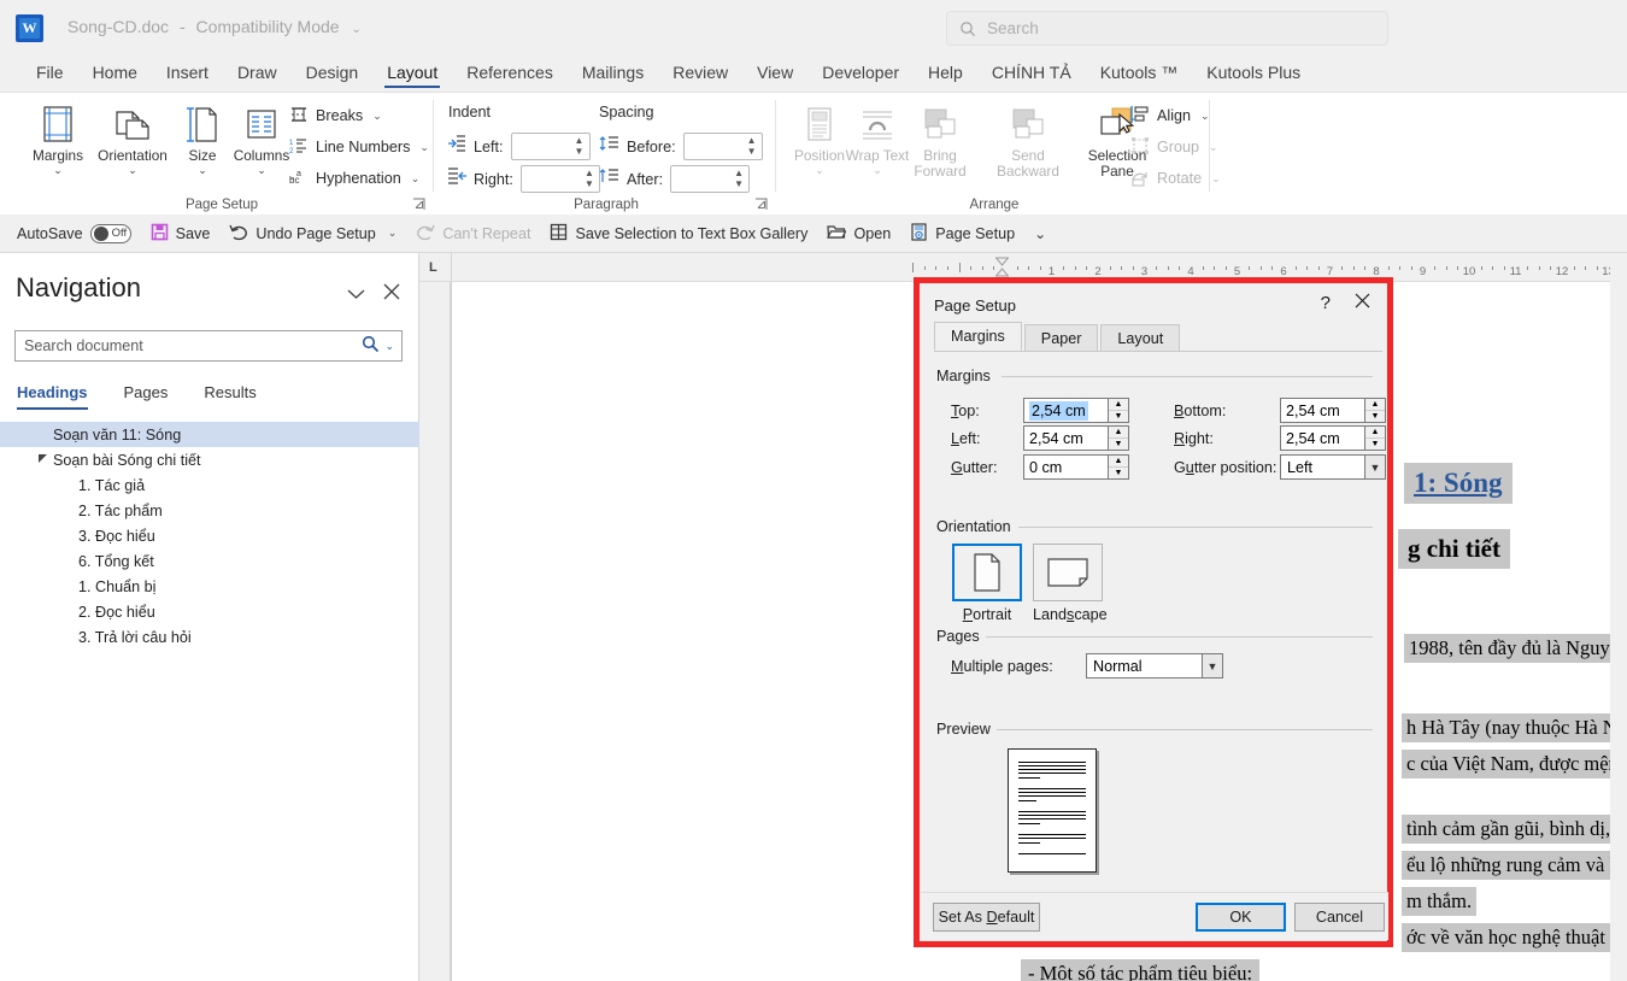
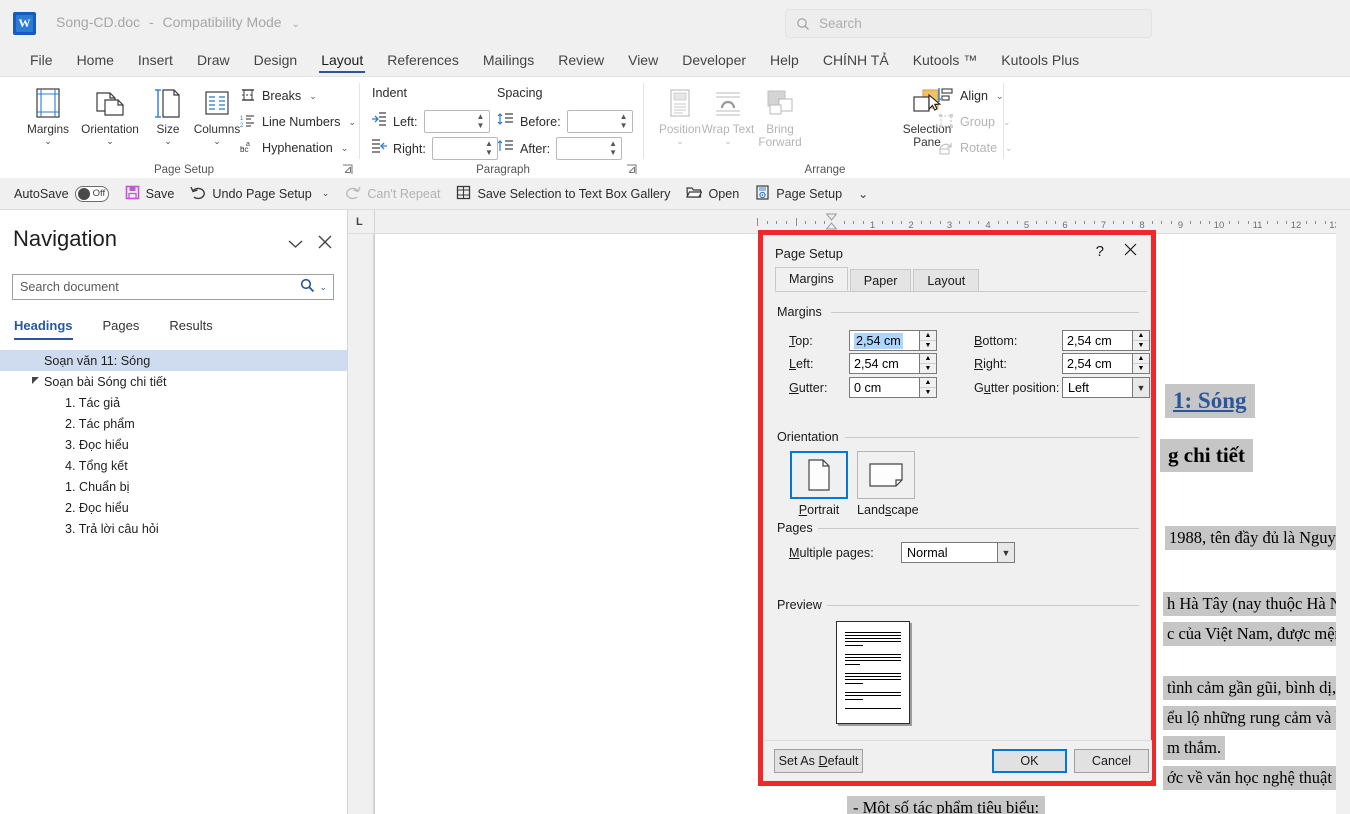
  W
  Song-CD.doc - Compatibility Mode ⌄
  Search
  File
  Home
  Insert
  Draw
  Design
  Layout
  References
  Mailings
  Review
  View
  Developer
  Help
  CHÍNH TẢ
  Kutools ™
  Kutools Plus
  Margins
  ⌄
  Orientation
  ⌄
  Size
  ⌄
  Columns
  ⌄
  Breaks
  ⌄
  Line Numbers
  ⌄
  bc
  Hyphenation
  ⌄
  Page Setup
  Indent
  Spacing
  Left:
  ▲
  ▼
  Right:
  ▲
  ▼
  Before:
  ▲
  ▼
  After:
  ▲
  ▼
  Paragraph
  Position
  ⌄
  Wrap Text
  ⌄
  Bring Forward
- Send Backward
  Selection Pane
  Align
  ⌄
  Group
  ⌄
  Rotate
  ⌄
  Arrange
  AutoSave
  Off
  Save
  Undo Page Setup
  ⌄
  Can't Repeat
  Save Selection to Text Box Gallery
  Open
  Page Setup
  ⌄
  Navigation
  Search document
  ⌄
  Headings
  Pages
  Results
  Soạn văn 11: Sóng
  Soạn bài Sóng chi tiết
  1. Tác giả
  2. Tác phẩm
  3. Đọc hiểu
- 6. Tổng kết
+ 4. Tổng kết
  1. Chuẩn bị
  2. Đọc hiểu
  3. Trả lời câu hỏi
  L
  1
  2
  3
  4
  5
  6
  7
  8
  9
  10
  11
  12
  1: Sóng
  g chi tiết
  1988, tên đầy đủ là Nguy
  h Hà Tây (nay thuộc Hà
  c của Việt Nam, được mệ
  tình cảm gần gũi, bình dị,
  ểu lộ những rung cảm và
  m thắm.
  ớc về văn học nghệ thuật
  - Một số tác phẩm tiêu biểu:
  Page Setup
  ?
  Margins
  Paper
  Layout
  Margins
  Top:
  2,54 cm
  Bottom:
  2,54 cm
  Left:
  2,54 cm
  Right:
  2,54 cm
  Gutter:
  0 cm
  Gutter position:
  Left
  ▼
  Orientation
  Portrait
  Landscape
  Pages
  Multiple pages:
  Normal
  ▼
  Preview
  Set As Default
  OK
  Cancel
